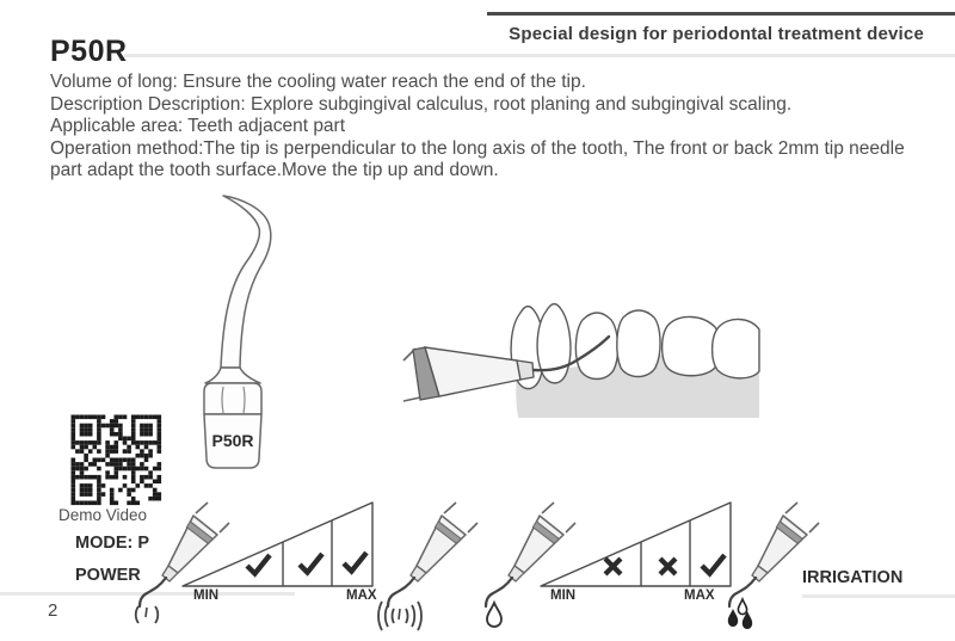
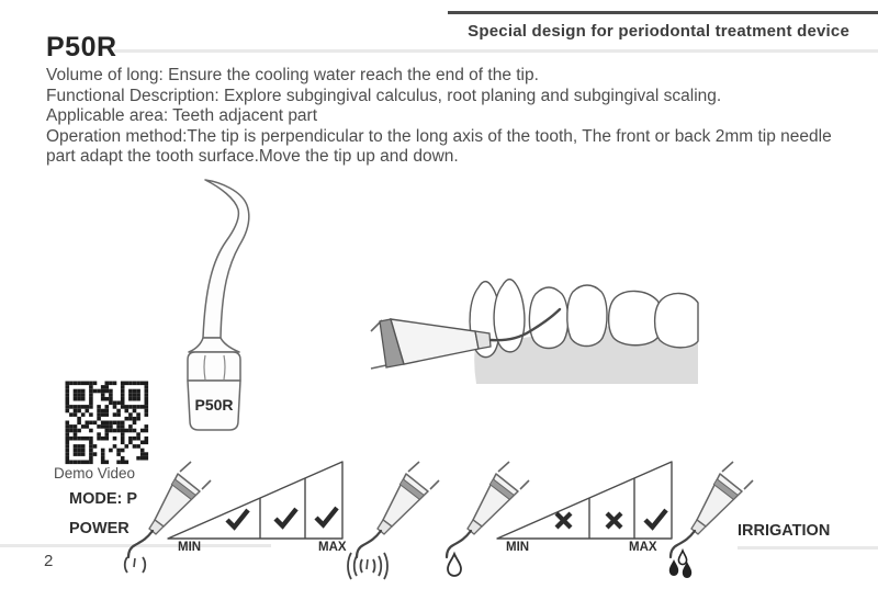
  Special design for periodontal treatment device
  P50R
  Volume of long: Ensure the cooling water reach the end of the tip.
- Description Description: Explore subgingival calculus, root planing and subgingival scaling.
+ Functional Description: Explore subgingival calculus, root planing and subgingival scaling.
  Applicable area: Teeth adjacent part
  Operation method:The tip is perpendicular to the long axis of the tooth, The front or back 2mm tip needle part adapt the tooth surface.Move the tip up and down.
  P50R
  Demo Video
  MODE: P
  POWER
  MIN
  MAX
  MIN
  MAX
  IRRIGATION
  2
